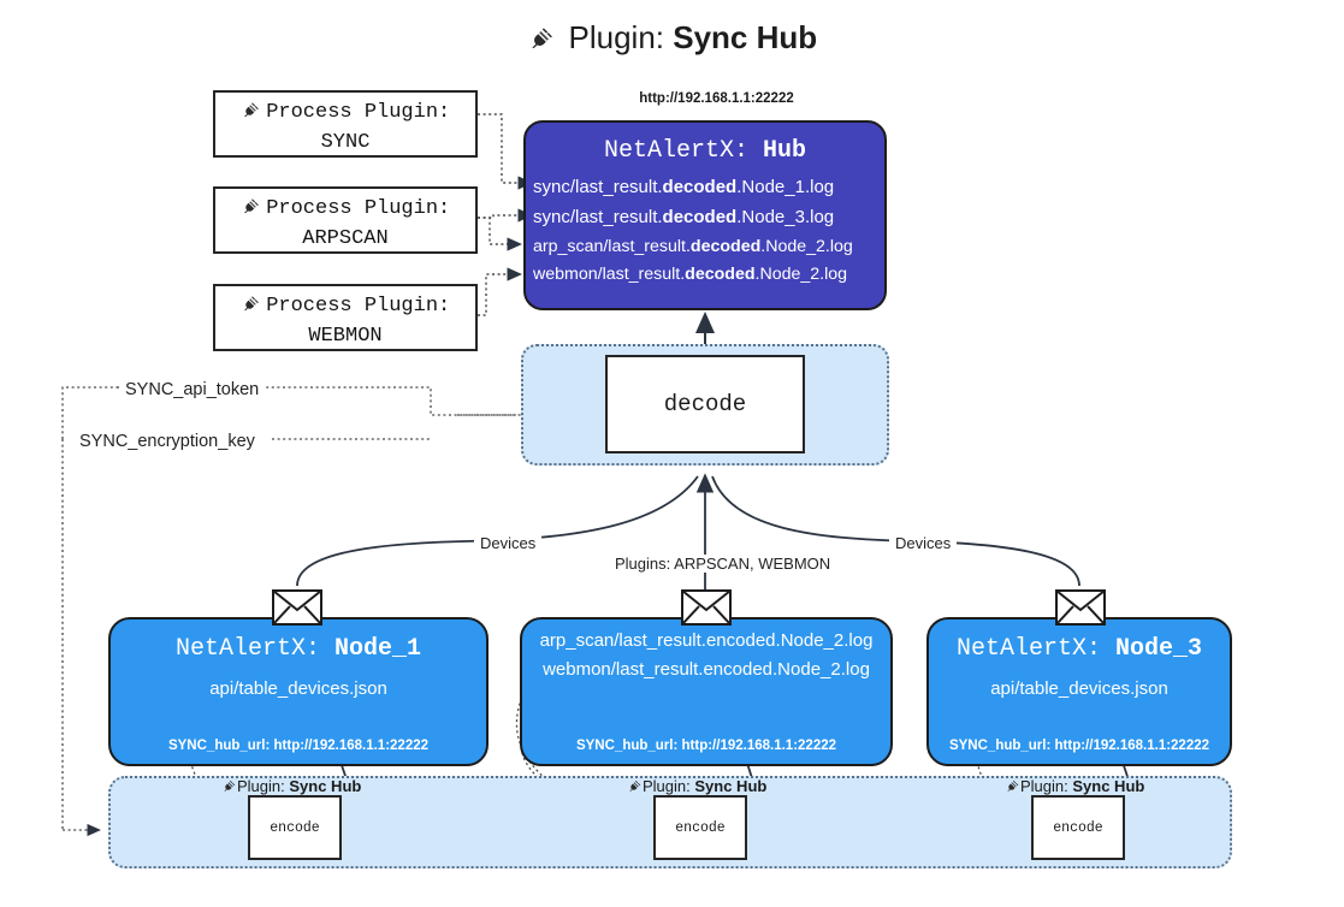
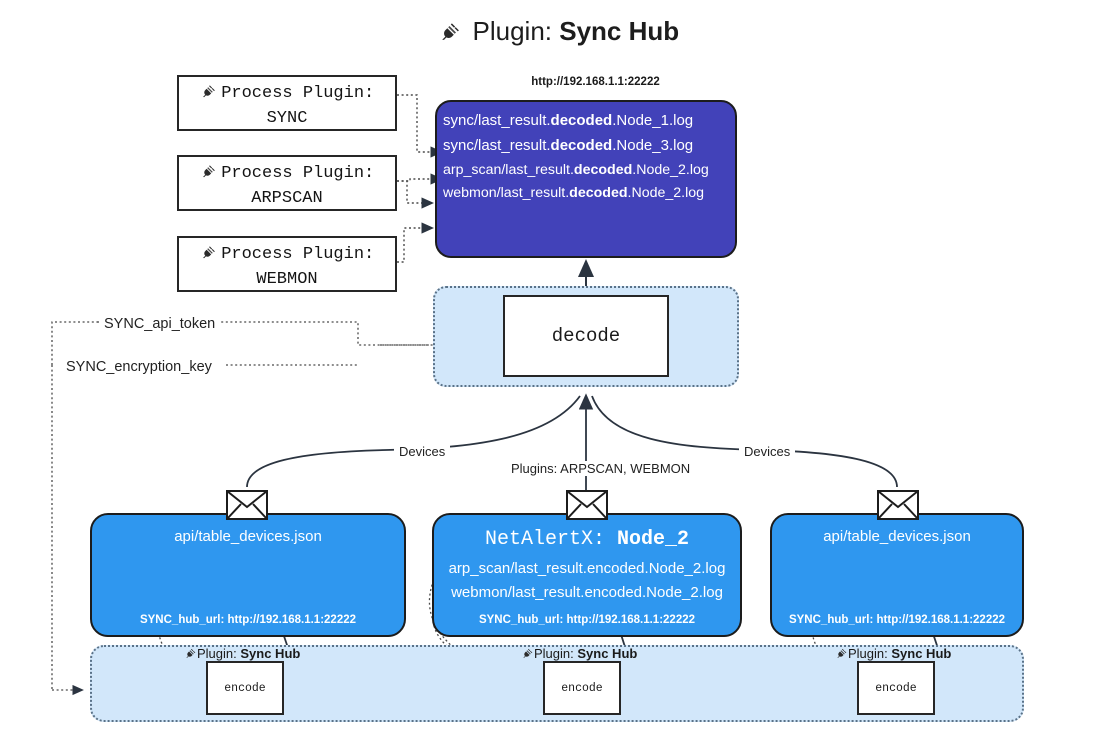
  Plugin: Sync Hub
  Process Plugin:
  SYNC
  Process Plugin:
  ARPSCAN
  Process Plugin:
  WEBMON
  http://192.168.1.1:22222
- NetAlertX: Hub
  sync/last_result.decoded.Node_1.log
  sync/last_result.decoded.Node_3.log
  arp_scan/last_result.decoded.Node_2.log
  webmon/last_result.decoded.Node_2.log
  decode
  SYNC_api_token
  SYNC_encryption_key
  Devices
  Devices
  Plugins: ARPSCAN, WEBMON
- NetAlertX: Node_1
  api/table_devices.json
  SYNC_hub_url: http://192.168.1.1:22222
+ NetAlertX: Node_2
  arp_scan/last_result.encoded.Node_2.log
  webmon/last_result.encoded.Node_2.log
  SYNC_hub_url: http://192.168.1.1:22222
- NetAlertX: Node_3
  api/table_devices.json
  SYNC_hub_url: http://192.168.1.1:22222
  Plugin: Sync Hub
  Plugin: Sync Hub
  Plugin: Sync Hub
  encode
  encode
  encode
